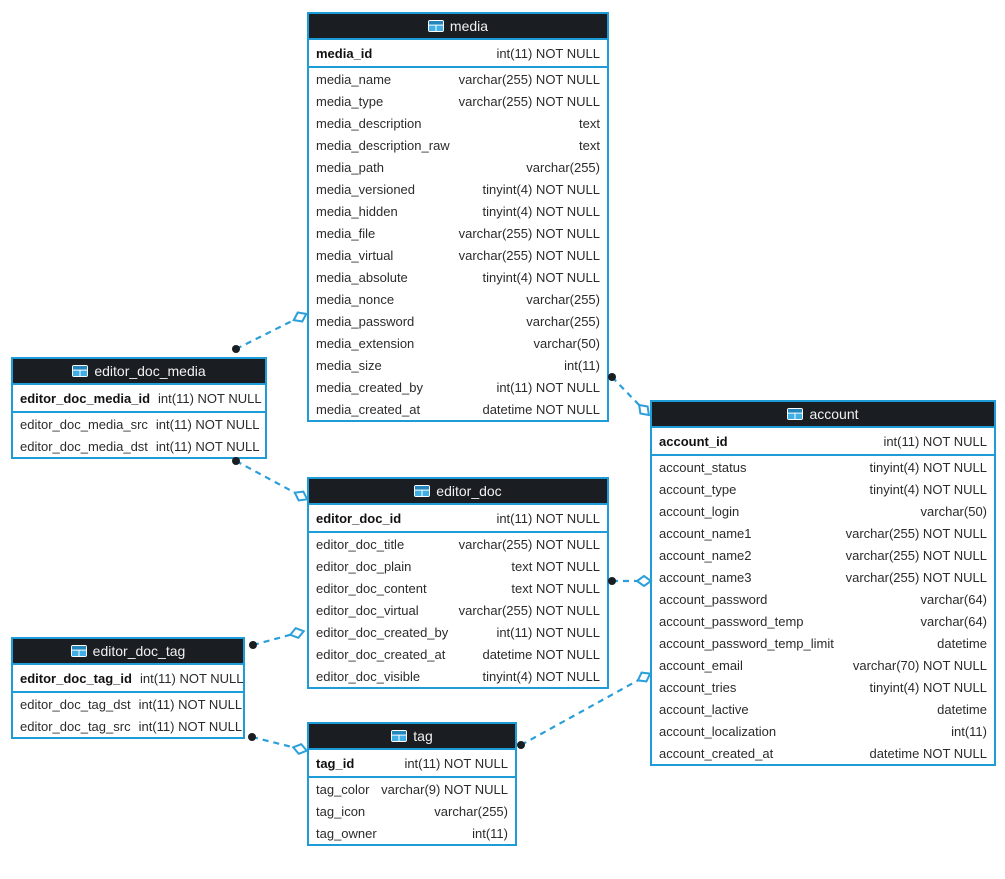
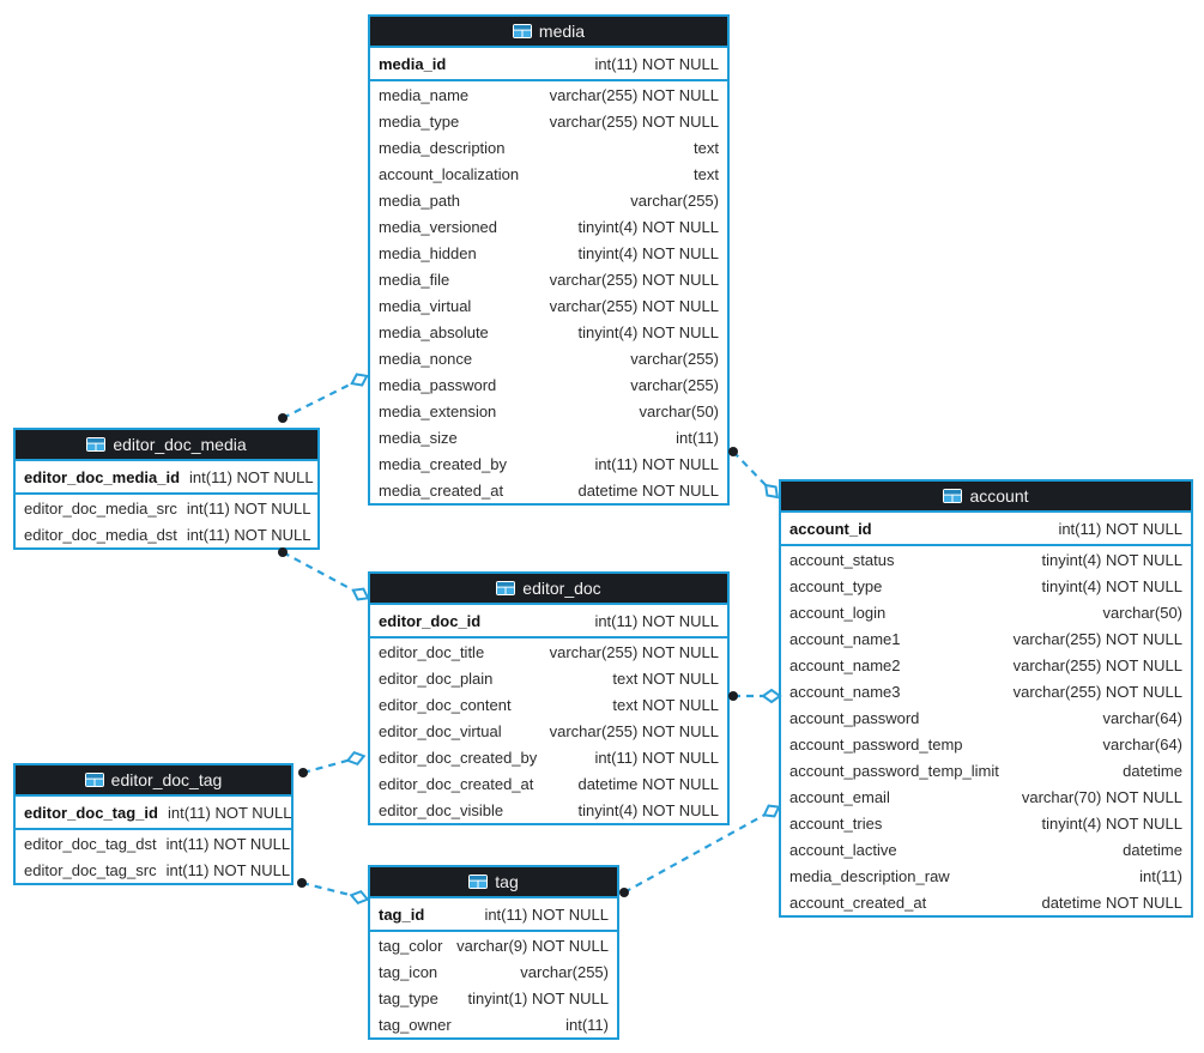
  media
  media_id
  int(11) NOT NULL
  media_name
  varchar(255) NOT NULL
  media_type
  varchar(255) NOT NULL
  media_description
  text
- media_description_raw
+ account_localization
  text
  media_path
  varchar(255)
  media_versioned
  tinyint(4) NOT NULL
  media_hidden
  tinyint(4) NOT NULL
  media_file
  varchar(255) NOT NULL
  media_virtual
  varchar(255) NOT NULL
  media_absolute
  tinyint(4) NOT NULL
  media_nonce
  varchar(255)
  media_password
  varchar(255)
  media_extension
  varchar(50)
  media_size
  int(11)
  media_created_by
  int(11) NOT NULL
  media_created_at
  datetime NOT NULL
  editor_doc_media
  editor_doc_media_id
  int(11) NOT NULL
  editor_doc_media_src
  int(11) NOT NULL
  editor_doc_media_dst
  int(11) NOT NULL
  editor_doc
  editor_doc_id
  int(11) NOT NULL
  editor_doc_title
  varchar(255) NOT NULL
  editor_doc_plain
  text NOT NULL
  editor_doc_content
  text NOT NULL
  editor_doc_virtual
  varchar(255) NOT NULL
  editor_doc_created_by
  int(11) NOT NULL
  editor_doc_created_at
  datetime NOT NULL
  editor_doc_visible
  tinyint(4) NOT NULL
  editor_doc_tag
  editor_doc_tag_id
  int(11) NOT NULL
  editor_doc_tag_dst
  int(11) NOT NULL
  editor_doc_tag_src
  int(11) NOT NULL
  tag
  tag_id
  int(11) NOT NULL
  tag_color
  varchar(9) NOT NULL
  tag_icon
  varchar(255)
+ tag_type
+ tinyint(1) NOT NULL
  tag_owner
  int(11)
  account
  account_id
  int(11) NOT NULL
  account_status
  tinyint(4) NOT NULL
  account_type
  tinyint(4) NOT NULL
  account_login
  varchar(50)
  account_name1
  varchar(255) NOT NULL
  account_name2
  varchar(255) NOT NULL
  account_name3
  varchar(255) NOT NULL
  account_password
  varchar(64)
  account_password_temp
  varchar(64)
  account_password_temp_limit
  datetime
  account_email
  varchar(70) NOT NULL
  account_tries
  tinyint(4) NOT NULL
  account_lactive
  datetime
- account_localization
+ media_description_raw
  int(11)
  account_created_at
  datetime NOT NULL
